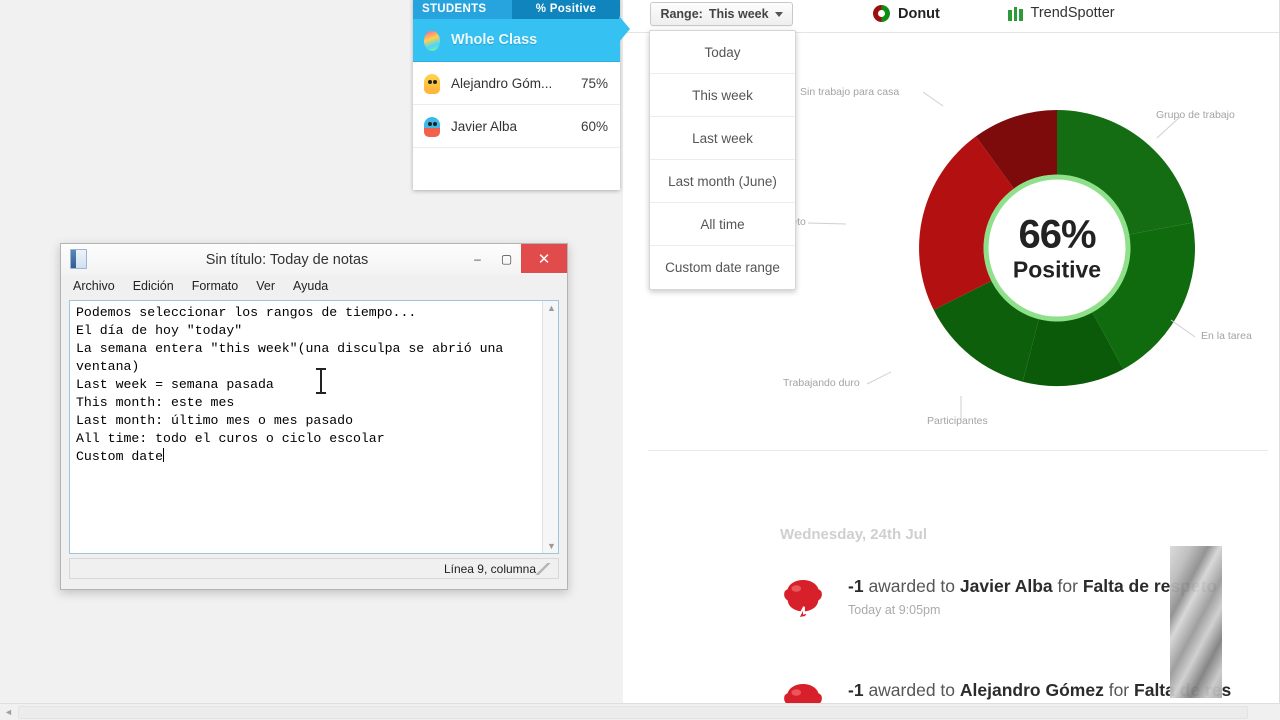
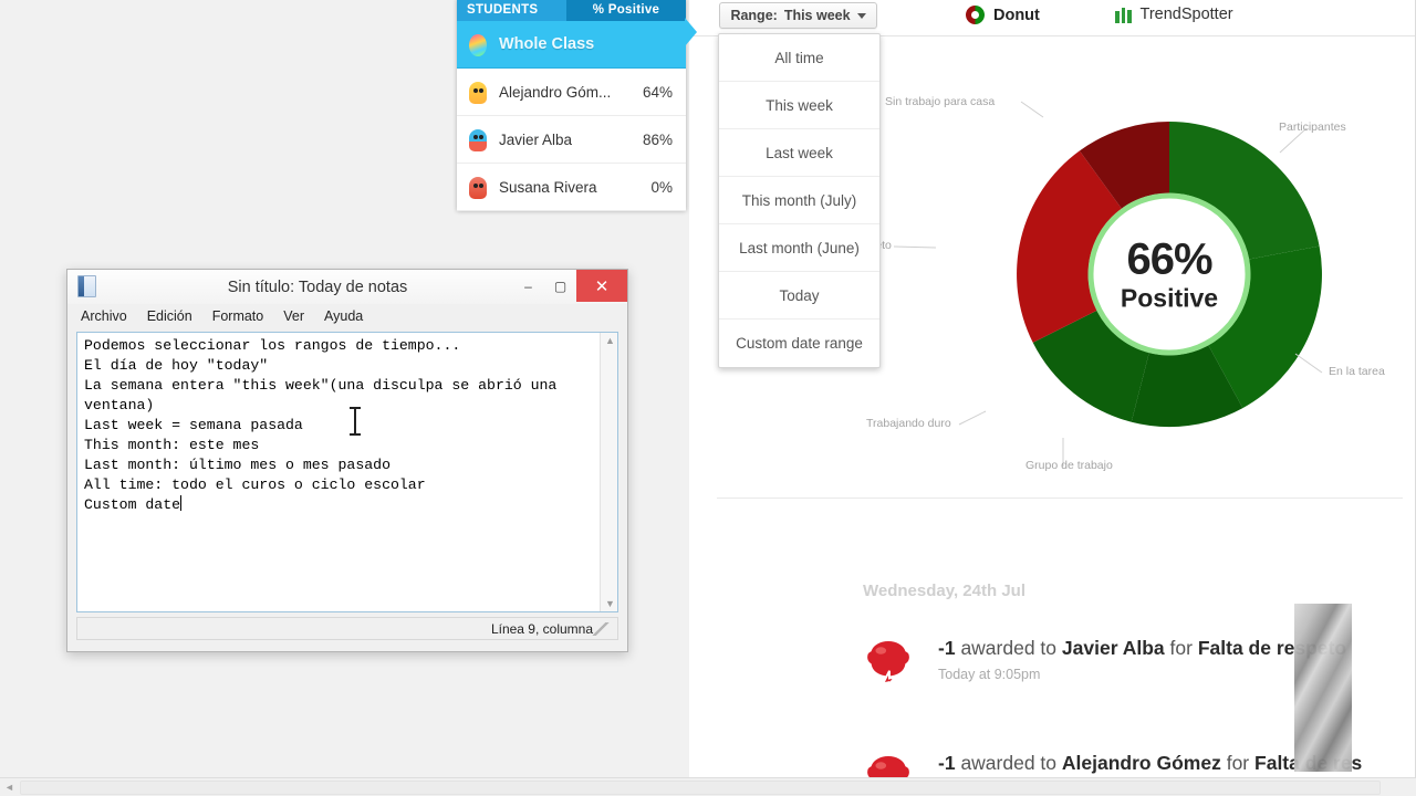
  Donut
  TrendSpotter
  66%
  Positive
  Sin trabajo para casa
- Grupo de trabajo
+ Participantes
  En la tarea
- Participantes
+ Grupo de trabajo
  Trabajando duro
  Wednesday, 24th Jul
  -1 awarded to Javier Alba for Falta de re
  Today at 9:05pm
  -1 awarded to Alejandro Gómez for Falts
  STUDENTS
  % Positive
  Whole Class
  Alejandro Góm...
- 75%
+ 64%
  Javier Alba
- 60%
+ 86%
+ Susana Rivera
+ 0%
  Range:
  This week
- Today
+ All time
  This week
  Last week
+ This month (July)
  Last month (June)
- All time
+ Today
  Custom date range
  Sin título: Today de notas
  –
  ▢
  ✕
  Archivo
  Edición
  Formato
  Ver
  Ayuda
  Podemos seleccionar los rangos de tiempo...
  El día de hoy "today"
  La semana entera "this week"(una disculpa se abrió una
  ventana)
  Last week = semana pasada
  This month: este mes
  Last month: último mes o mes pasado
  All time: todo el curos o ciclo escolar
  Custom date
  ▲
  ▼
  Línea 9, column
  ◄
